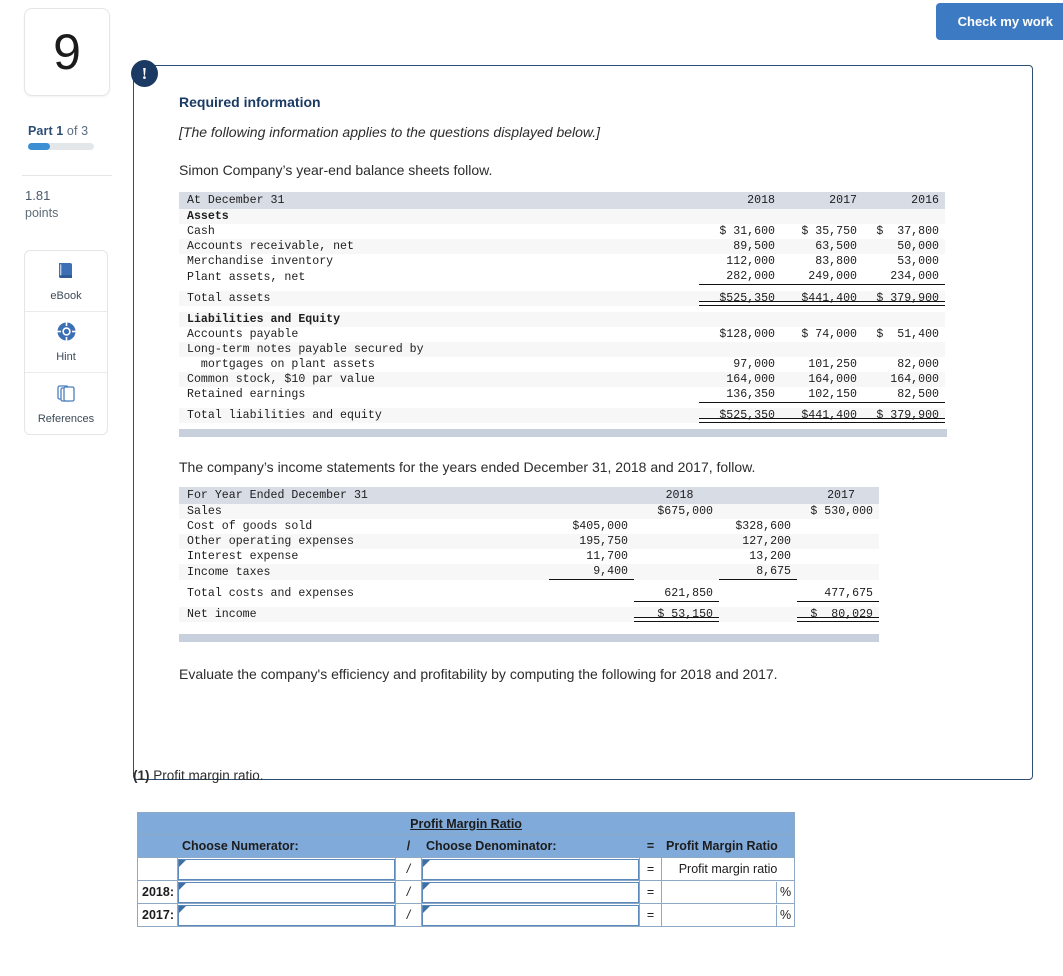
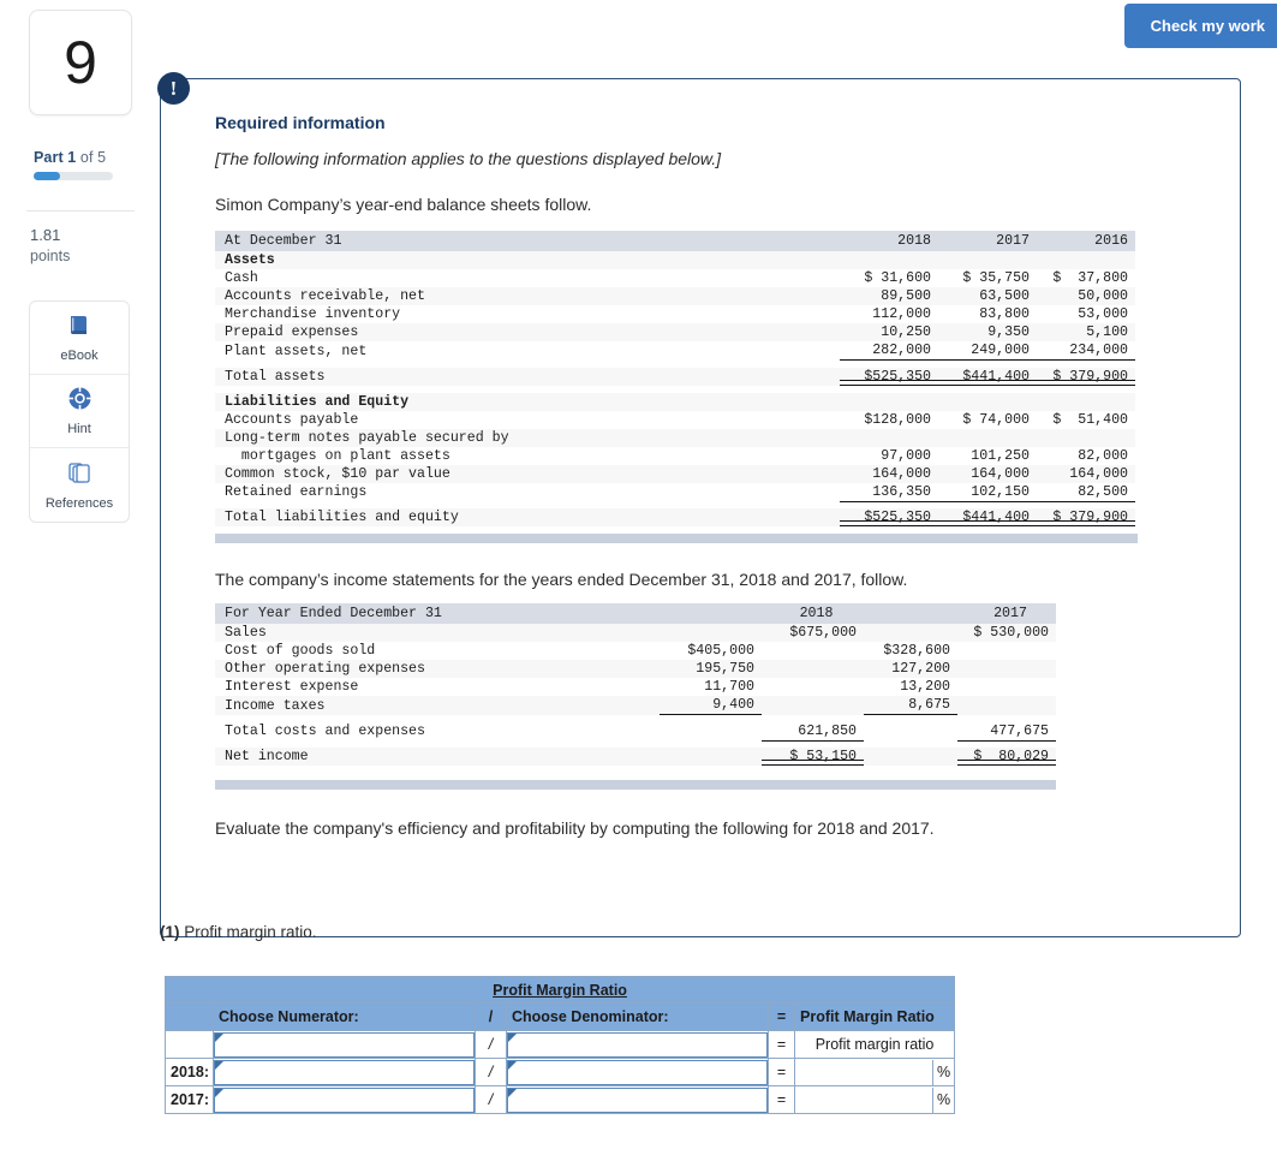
  9
- Part 1 of 3
+ Part 1 of 5
  1.81
  points
  eBook
  Hint
  References
  Check my work
  !
  Required information
  [The following information applies to the questions displayed below.]
  Simon Company’s year-end balance sheets follow.
  At December 31	2018	2017	2016
  Assets
  Cash	$ 31,600	$ 35,750	$ 37,800
  Accounts receivable, net	89,500	63,500	50,000
  Merchandise inventory	112,000	83,800	53,000
+ Prepaid expenses	10,250	9,350	5,100
  Plant assets, net	282,000	249,000	234,000
  Total assets	$525,350	$441,400	$ 379,900
  Liabilities and Equity
  Accounts payable	$128,000	$ 74,000	$ 51,400
  Long-term notes payable secured by
  mortgages on plant assets	97,000	101,250	82,000
  Common stock, $10 par value	164,000	164,000	164,000
  Retained earnings	136,350	102,150	82,500
  Total liabilities and equity	$525,350	$441,400	$ 379,900
  The company’s income statements for the years ended December 31, 2018 and 2017, follow.
  For Year Ended December 31		2018		2017
  Sales		$675,000		$ 530,000
  Cost of goods sold	$405,000		$328,600
  Other operating expenses	195,750		127,200
  Interest expense	11,700		13,200
  Income taxes	9,400		8,675
  Total costs and expenses		621,850		477,675
  Net income		$ 53,150		$ 80,029
  Evaluate the company's efficiency and profitability by computing the following for 2018 and 2017.
  (1) Profit margin ratio.
  Profit Margin Ratio
  	Choose Numerator:	/	Choose Denominator:	=	Profit Margin Ratio
  		/		=	Profit margin ratio
  2018:		/		=	%
  2017:		/		=	%
